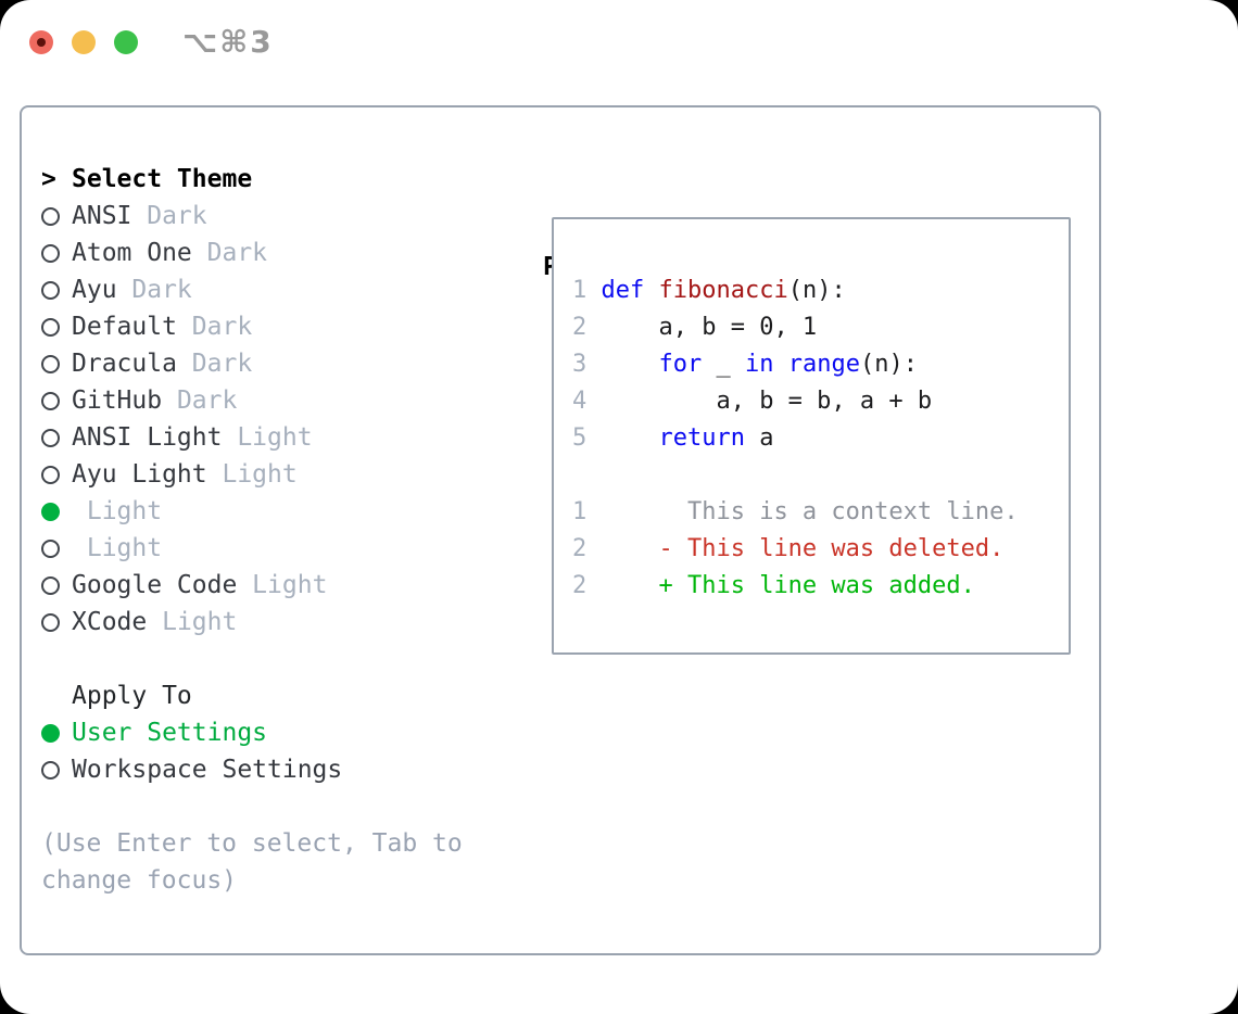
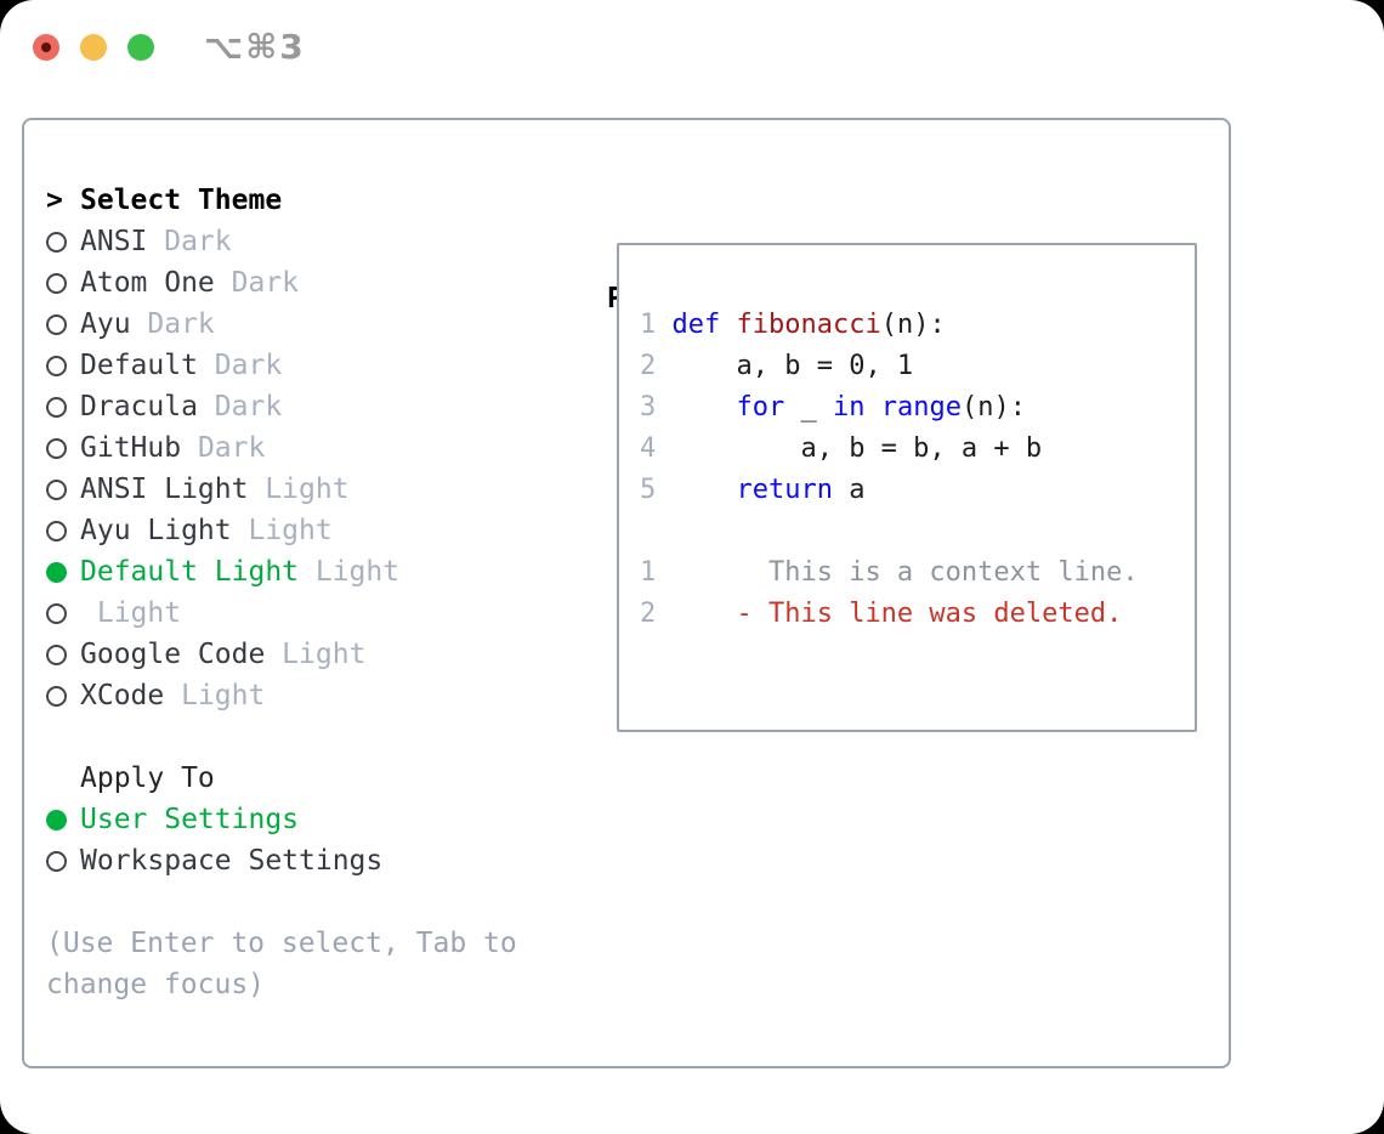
  ⌥⌘3
  >
  Select Theme
  ANSI
  Dark
  Atom One
  Dark
  Ayu
  Dark
  Default
  Dark
  Dracula
  Dark
  GitHub
  Dark
  ANSI Light
  Light
  Ayu Light
  Light
+ Default Light
  Light
  Light
  Google Code
  Light
  XCode
  Light
  Apply To
  User Settings
  Workspace Settings
  (Use Enter to select, Tab to change focus)
  1 def fibonacci(n):
  2 a, b = 0, 1
  3 for _ in range(n):
  4 a, b = b, a + b
  5 return a
  1 This is a context line.
  2 - This line was deleted.
- 2 + This line was added.
